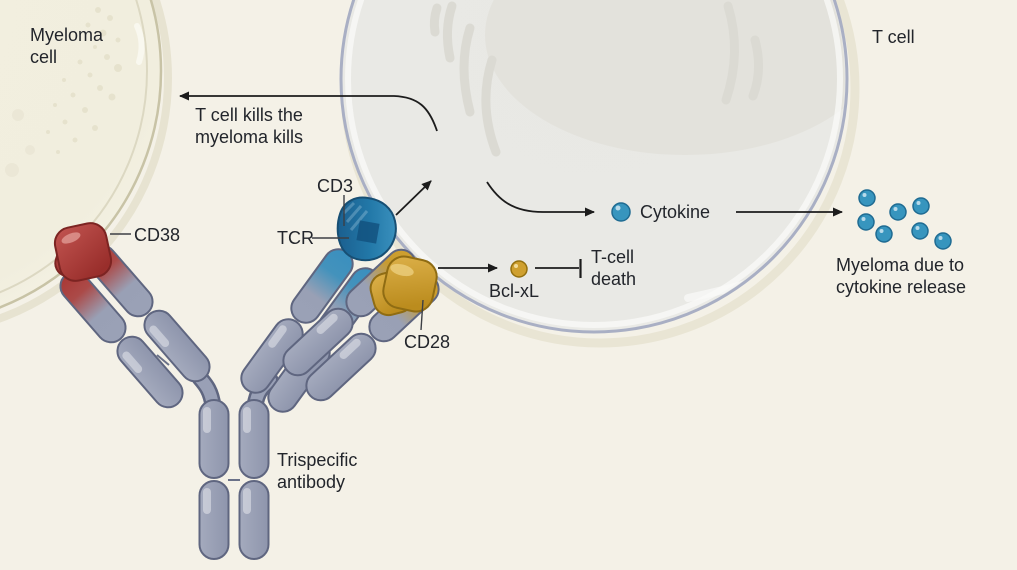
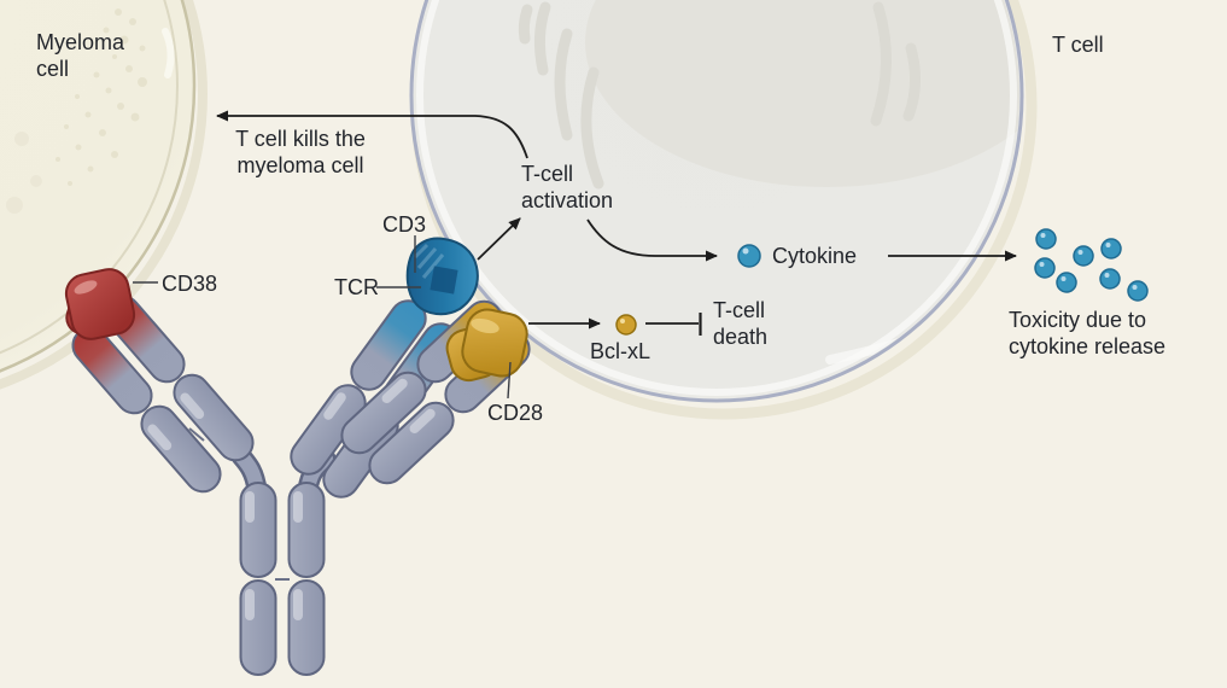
  Myeloma cell
  T cell
- T cell kills the myeloma kills
+ T cell kills the myeloma cell
+ T-cell activation
  Cytokine
- Myeloma due to cytokine release
+ Toxicity due to cytokine release
  Bcl-xL
  T-cell death
  CD38
  CD3
  TCR
  CD28
- Trispecific antibody
